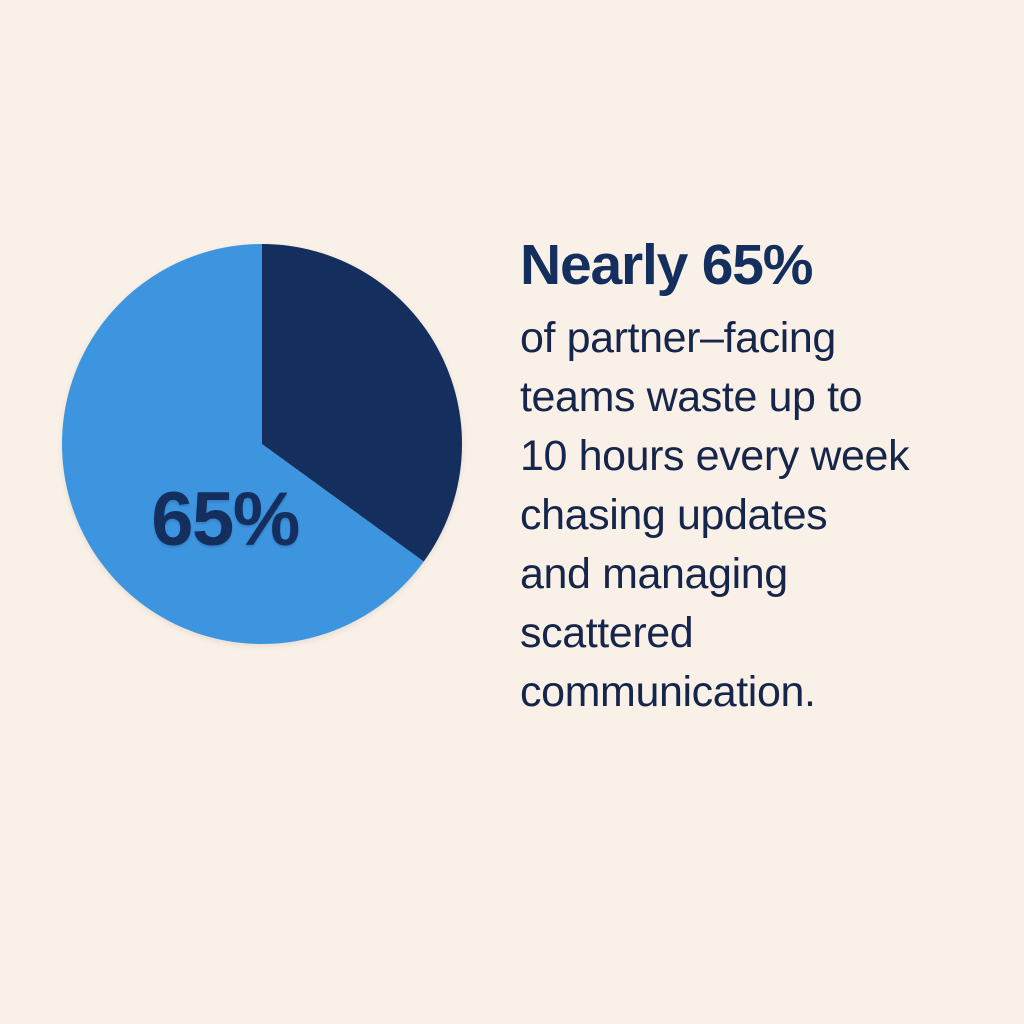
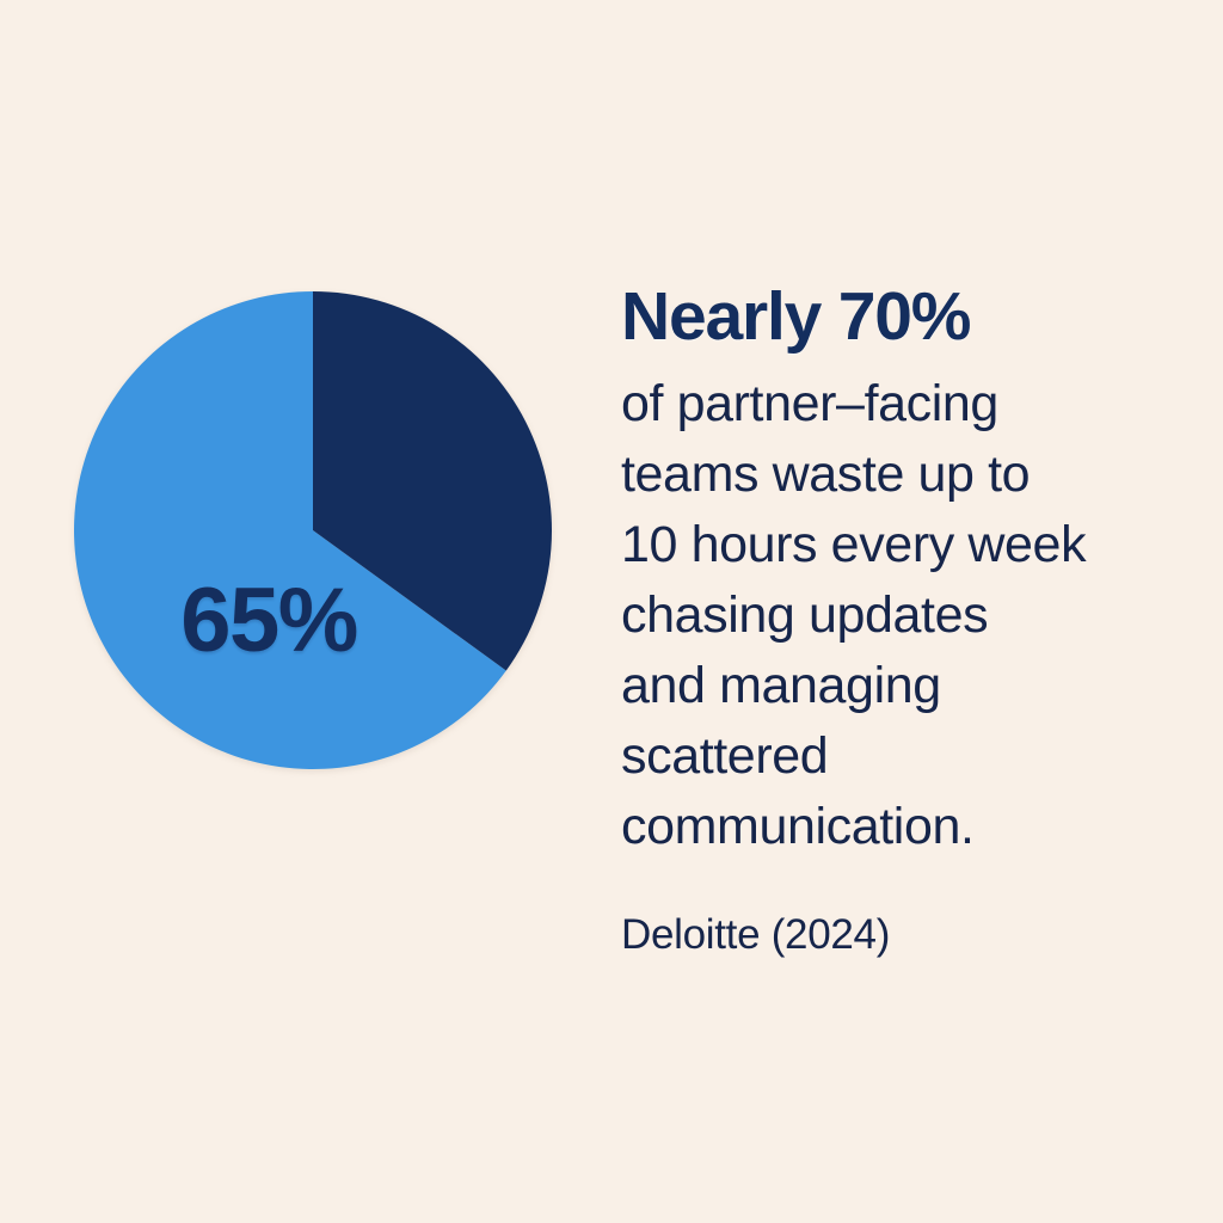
  65%
- Nearly 65%
+ Nearly 70%
  of partner–facing
  teams waste up to
  10 hours every week
  chasing updates
  and managing
  scattered
  communication.
+ Deloitte (2024)
